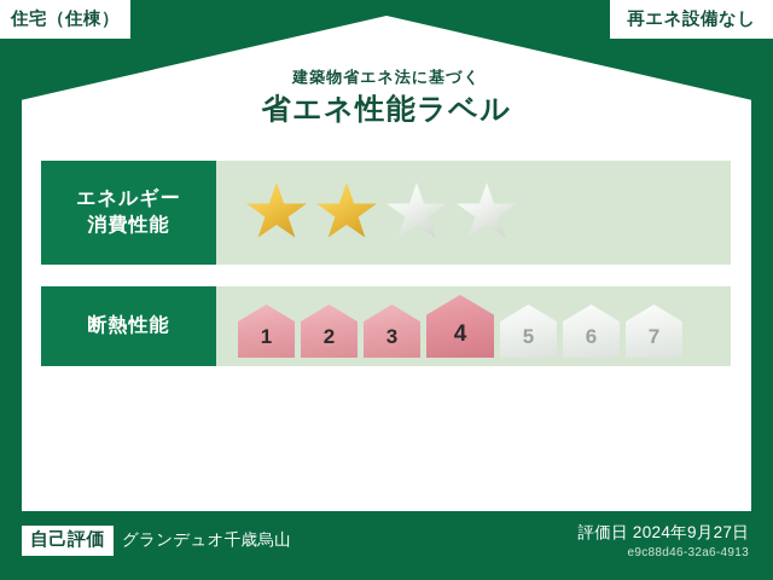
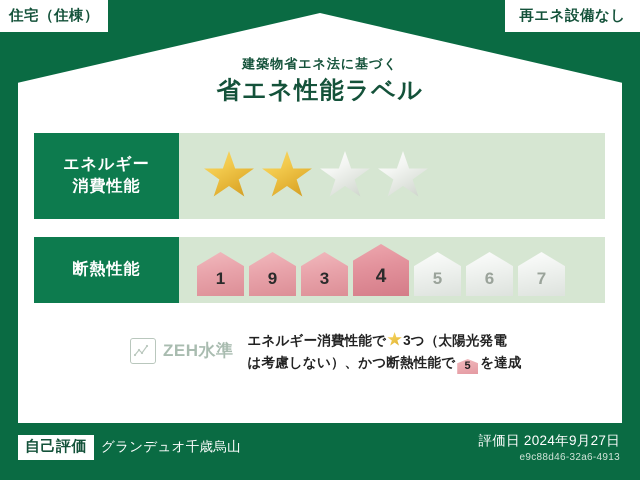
  住宅（住棟）
  再エネ設備なし
  建築物省エネ法に基づく
  省エネ性能ラベル
  エネルギー
  消費性能
  断熱性能
  1
- 2
+ 9
  3
  4
  5
  6
  7
+ ZEH水準
+ エネルギー消費性能で 3つ（太陽光発電
+ は考慮しない）、かつ断熱性能で 5 を達成
  自己評価
  グランデュオ千歳烏山
  評価日 2024年9月27日
  e9c88d46-32a6-4913
